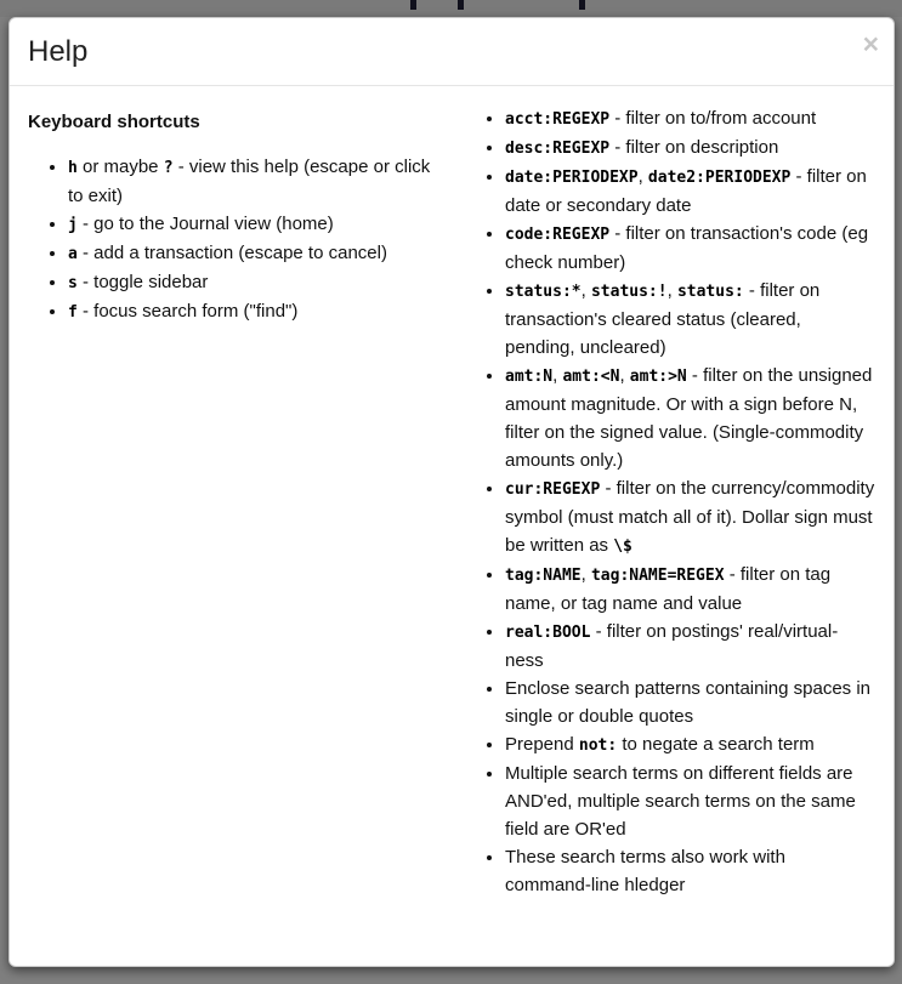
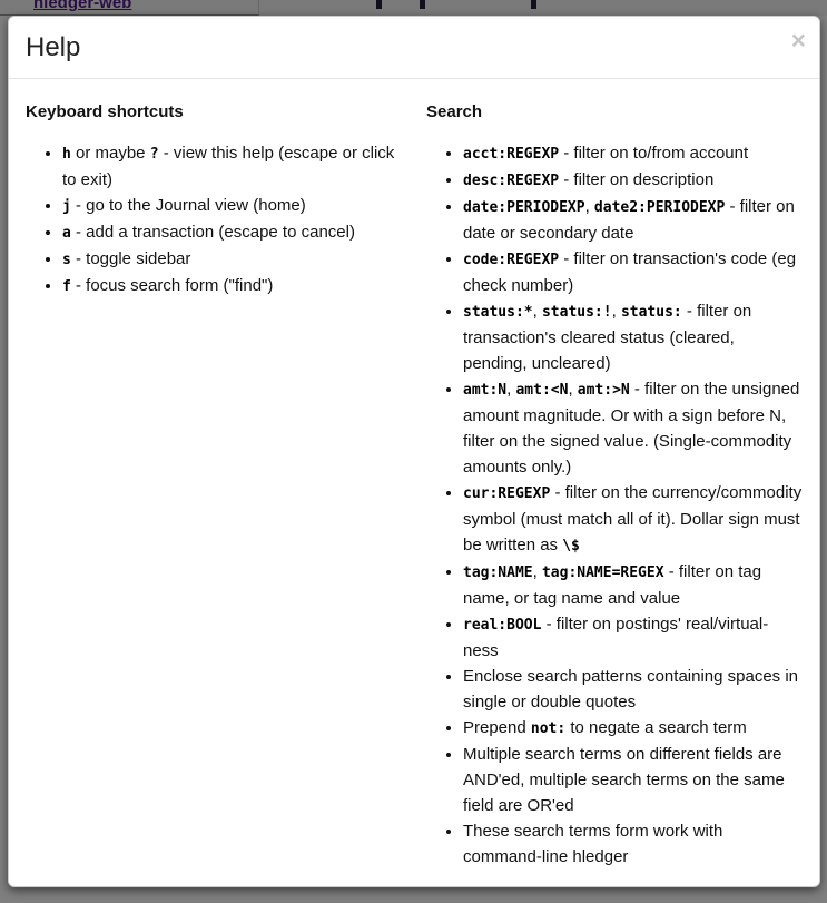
+ hledger-web
  Help
  ×
  Keyboard shortcuts
  h or maybe ? - view this help (escape or click to exit)
  j - go to the Journal view (home)
  a - add a transaction (escape to cancel)
  s - toggle sidebar
  f - focus search form ("find")
+ Search
  acct:REGEXP - filter on to/from account
  desc:REGEXP - filter on description
  date:PERIODEXP, date2:PERIODEXP - filter on date or secondary date
  code:REGEXP - filter on transaction's code (eg check number)
  status:*, status:!, status: - filter on transaction's cleared status (cleared, pending, uncleared)
  amt:N, amt:<N, amt:>N - filter on the unsigned amount magnitude. Or with a sign before N, filter on the signed value. (Single-commodity amounts only.)
  cur:REGEXP - filter on the currency/commodity symbol (must match all of it). Dollar sign must be written as \$
  tag:NAME, tag:NAME=REGEX - filter on tag name, or tag name and value
  real:BOOL - filter on postings' real/virtual-ness
  Enclose search patterns containing spaces in single or double quotes
  Prepend not: to negate a search term
  Multiple search terms on different fields are AND'ed, multiple search terms on the same field are OR'ed
- These search terms also work with command-line hledger
+ These search terms form work with command-line hledger
